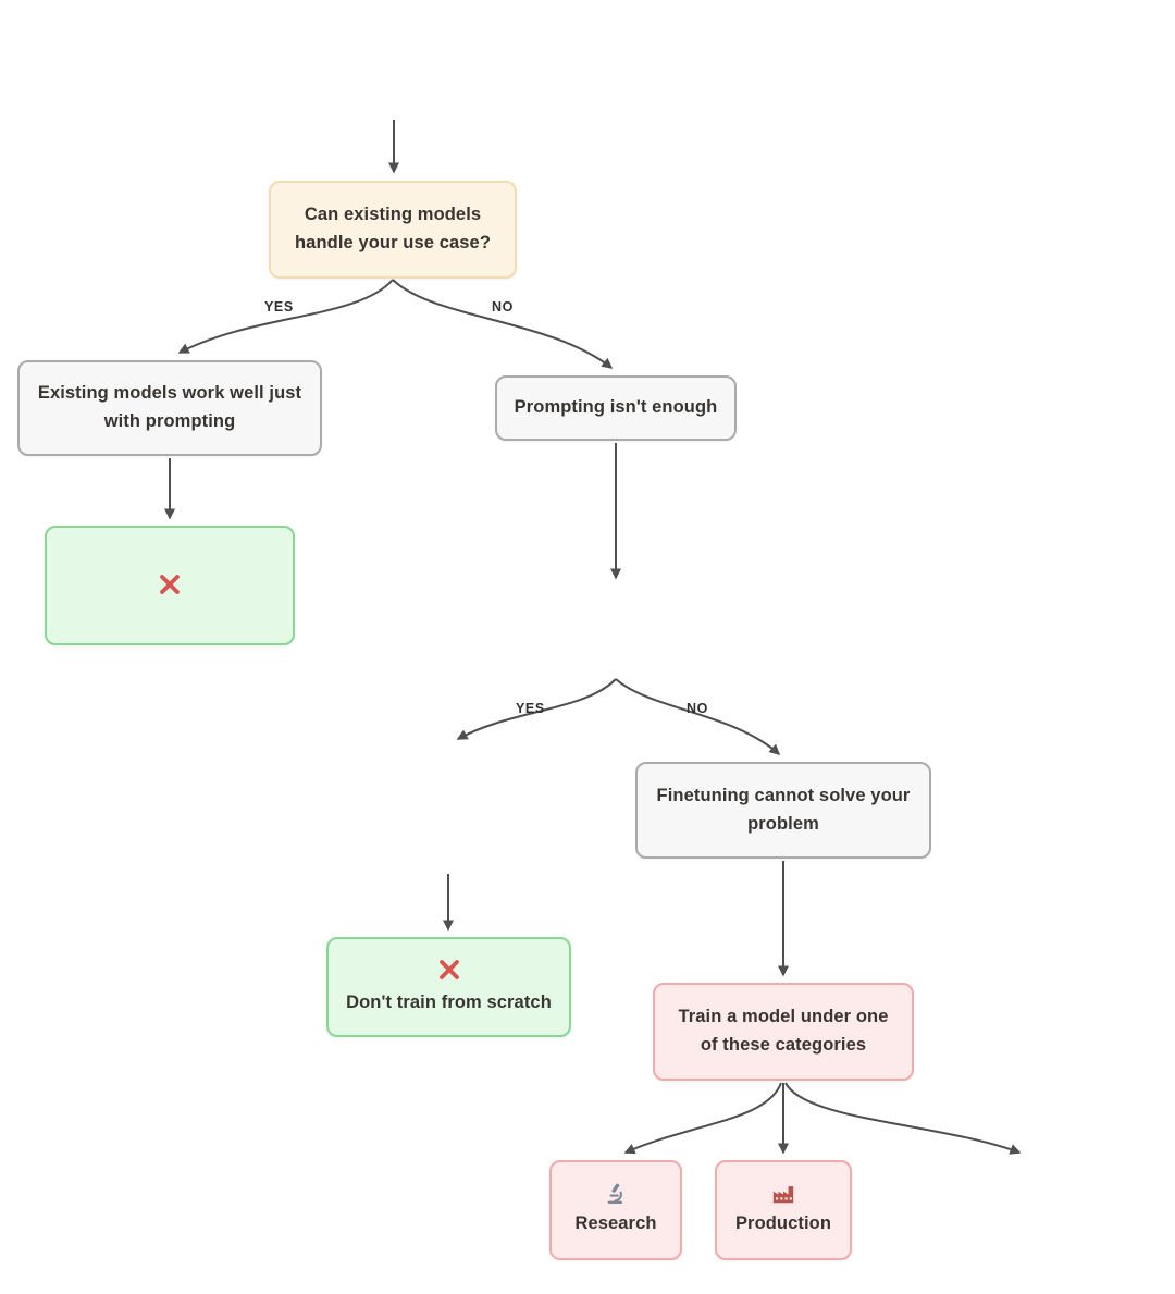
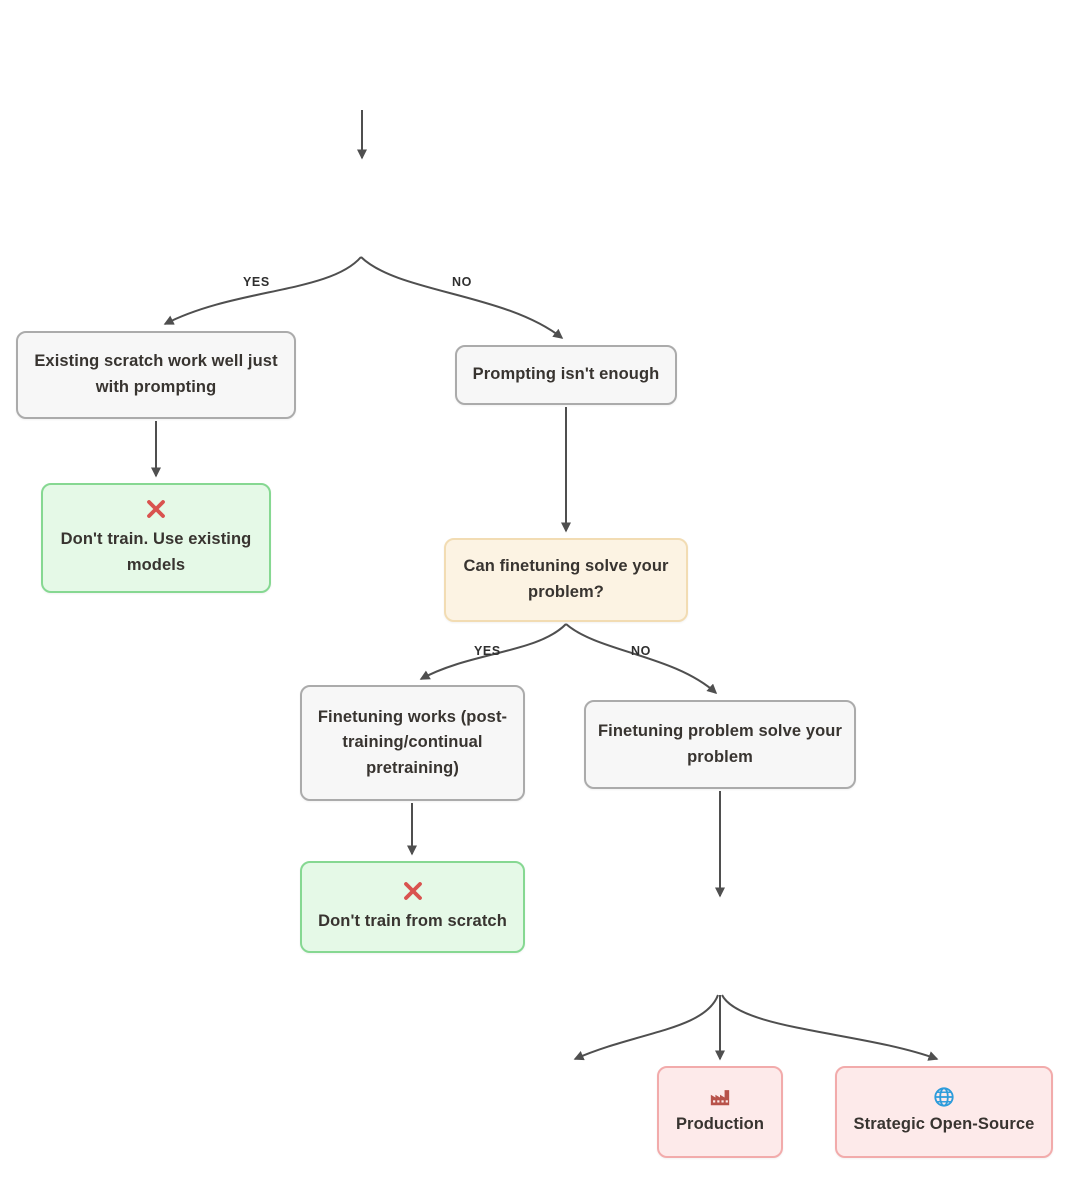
  YES
  NO
  YES
  NO
- Can existing models handle your use case?
- Existing models work well just with prompting
+ Existing scratch work well just with prompting
  Prompting isn't enough
+ Don't train. Use existing models
+ Can finetuning solve your problem?
+ Finetuning works (post-training/continual pretraining)
- Finetuning cannot solve your problem
+ Finetuning problem solve your problem
  Don't train from scratch
- Train a model under one of these categories
- Research
  Production
+ Strategic Open-Source
